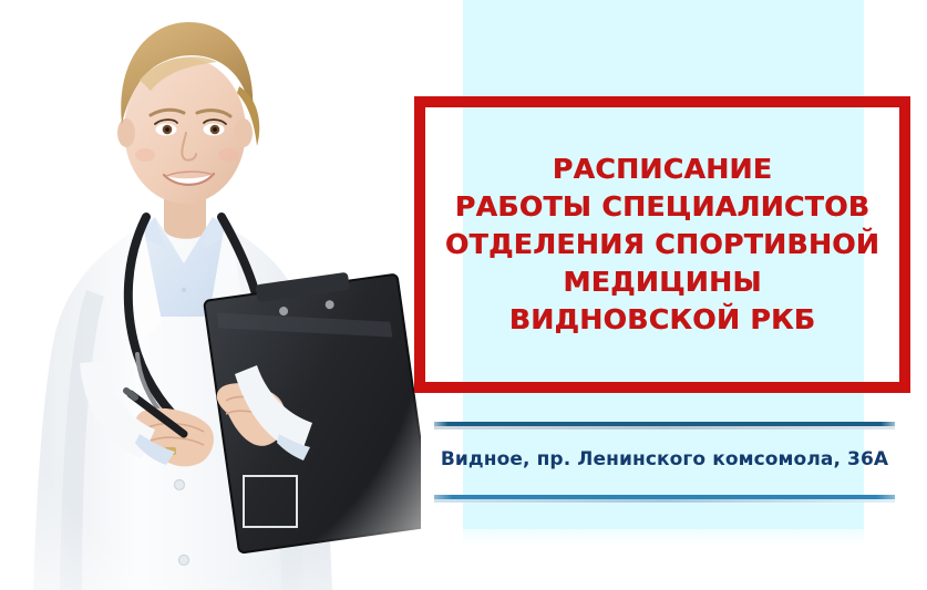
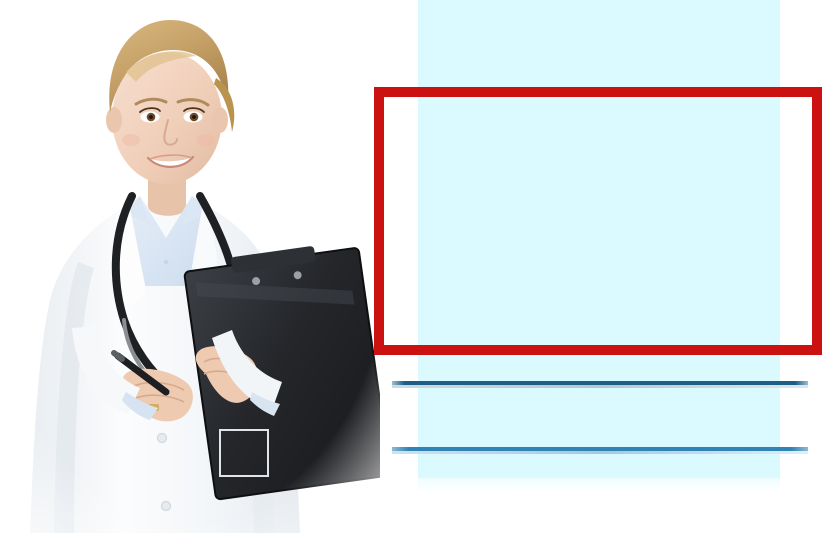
- РАСПИСАНИЕ
- РАБОТЫ СПЕЦИАЛИСТОВ
- ОТДЕЛЕНИЯ СПОРТИВНОЙ
- МЕДИЦИНЫ
- ВИДНОВСКОЙ РКБ
- Видное, пр. Ленинского комсомола, 36А
